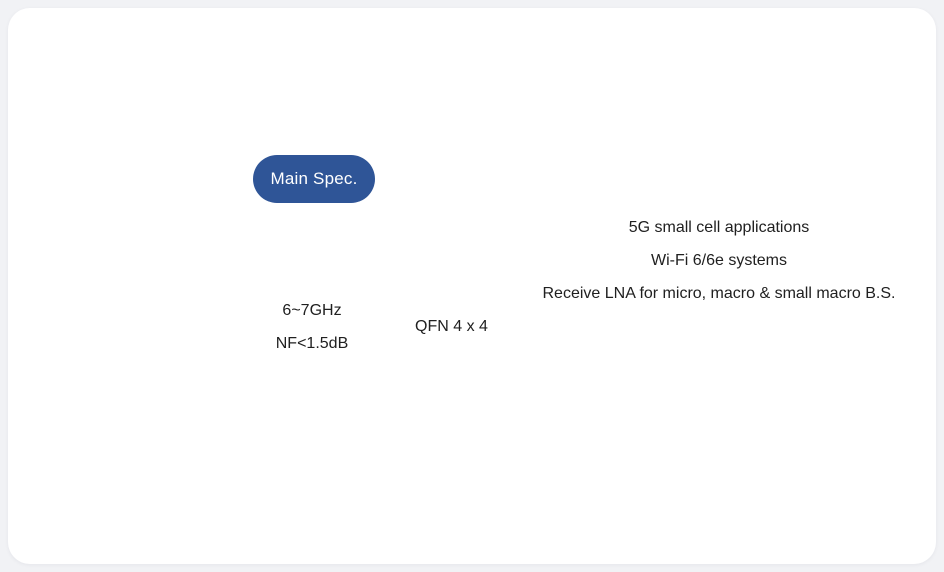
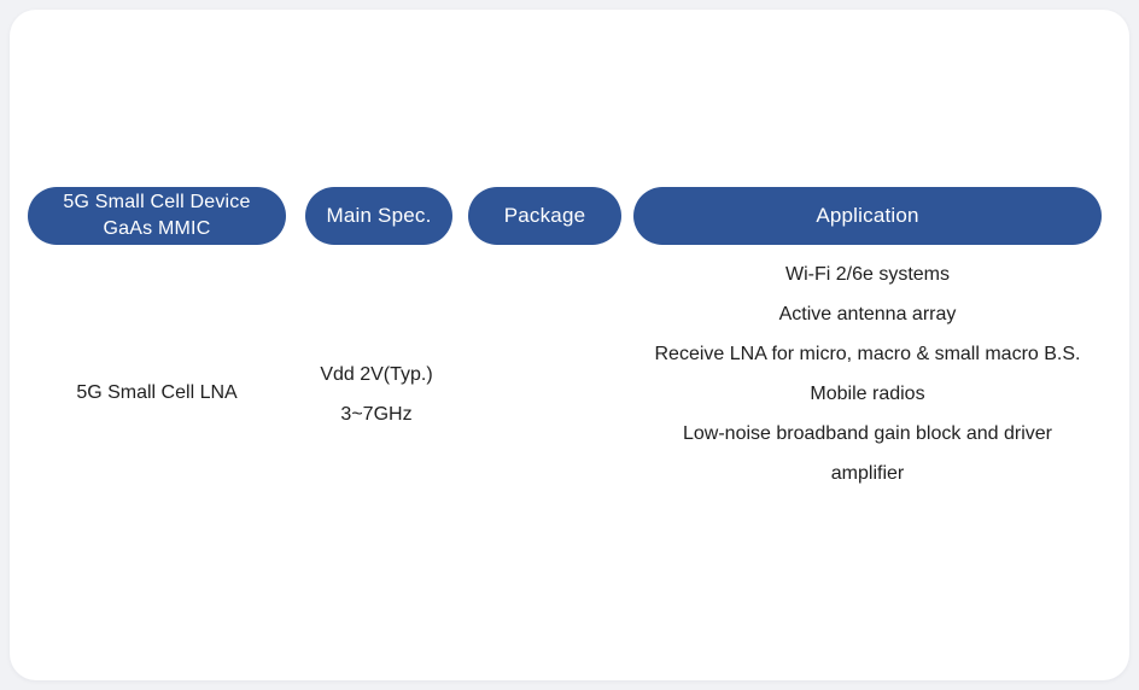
+ 5G Small Cell Device
+ GaAs MMIC
  Main Spec.
+ Package
+ Application
+ 5G Small Cell LNA
+ Vdd 2V(Typ.)
- 6~7GHz
+ 3~7GHz
- NF<1.5dB
- QFN 4 x 4
- 5G small cell applications
- Wi-Fi 6/6e systems
+ Wi-Fi 2/6e systems
+ Active antenna array
  Receive LNA for micro, macro & small macro B.S.
+ Mobile radios
+ Low-noise broadband gain block and driver amplifier
